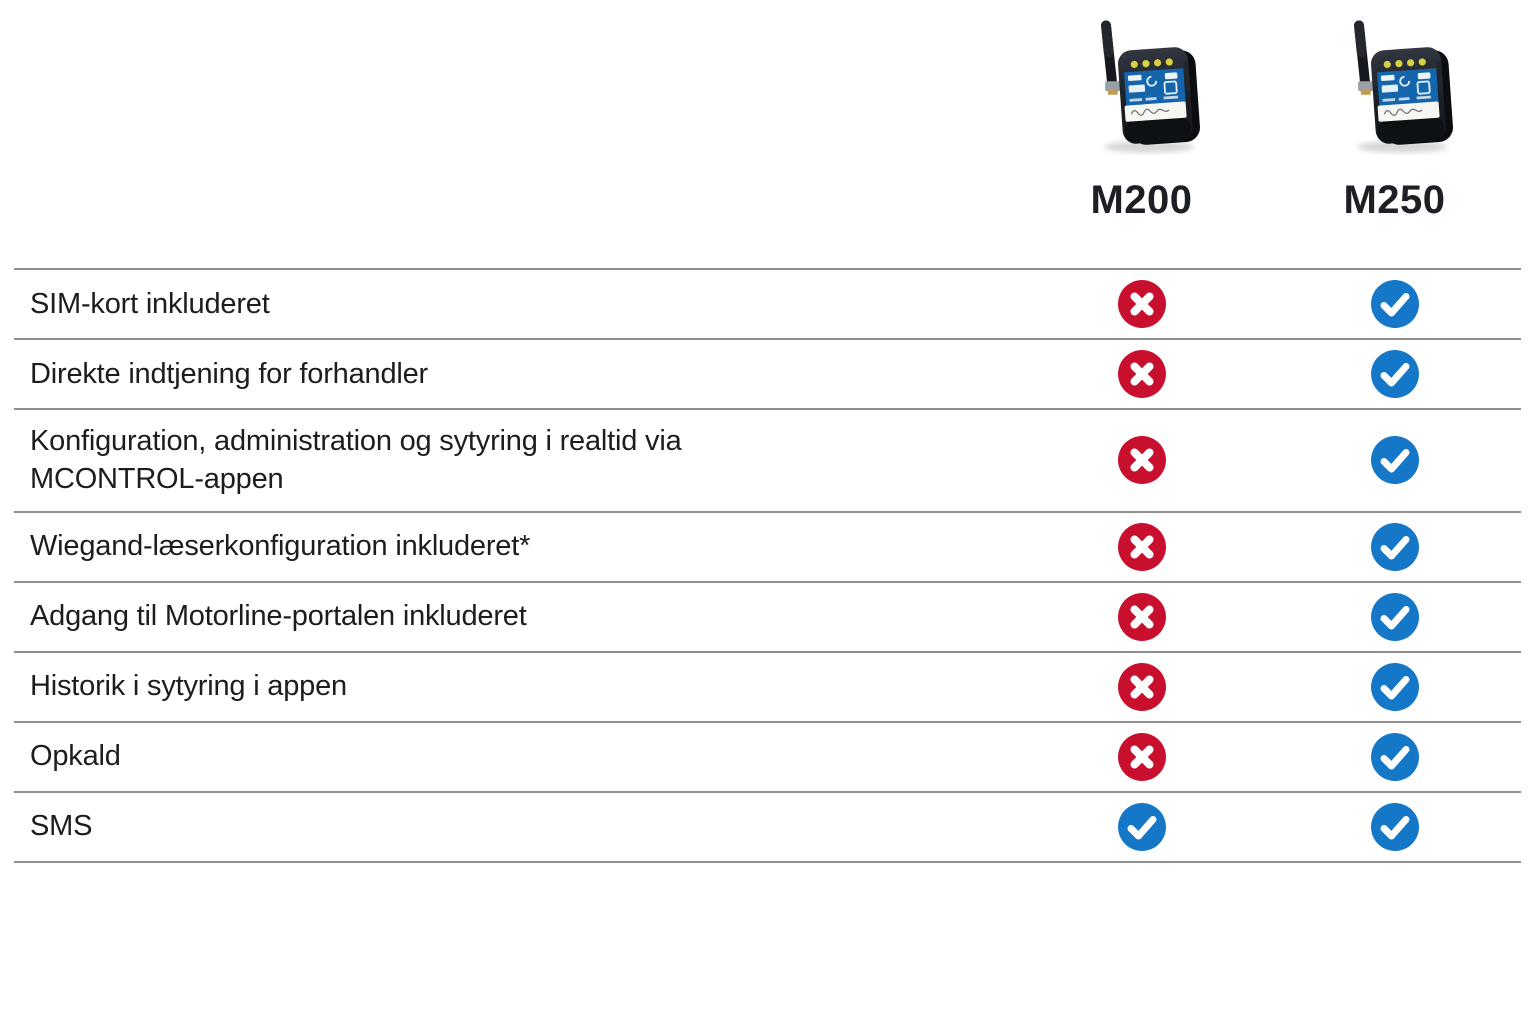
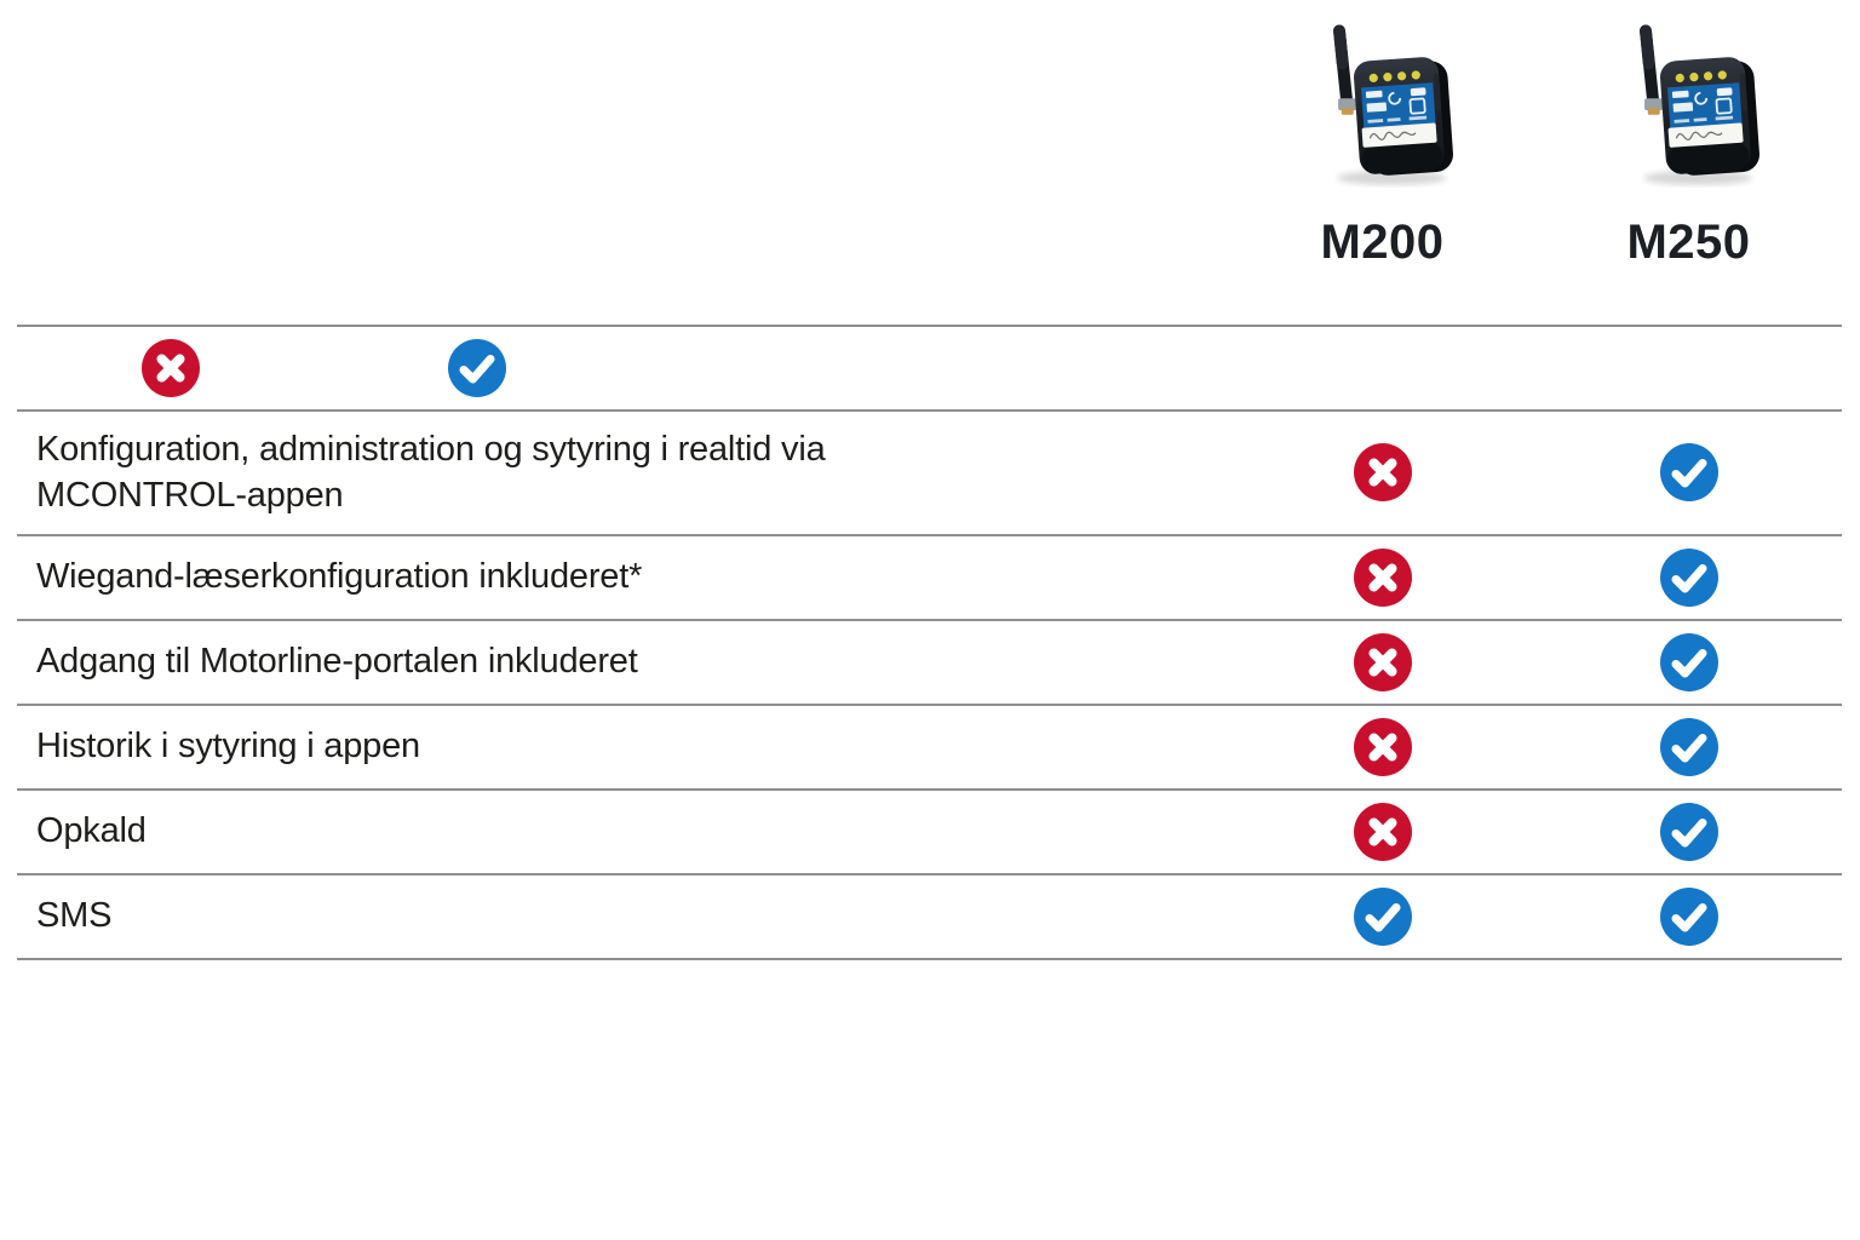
  M200
  M250
- SIM-kort inkluderet
- Direkte indtjening for forhandler
  Konfiguration, administration og sytyring i realtid via MCONTROL-appen
  Wiegand-læserkonfiguration inkluderet*
  Adgang til Motorline-portalen inkluderet
  Historik i sytyring i appen
  Opkald
  SMS
